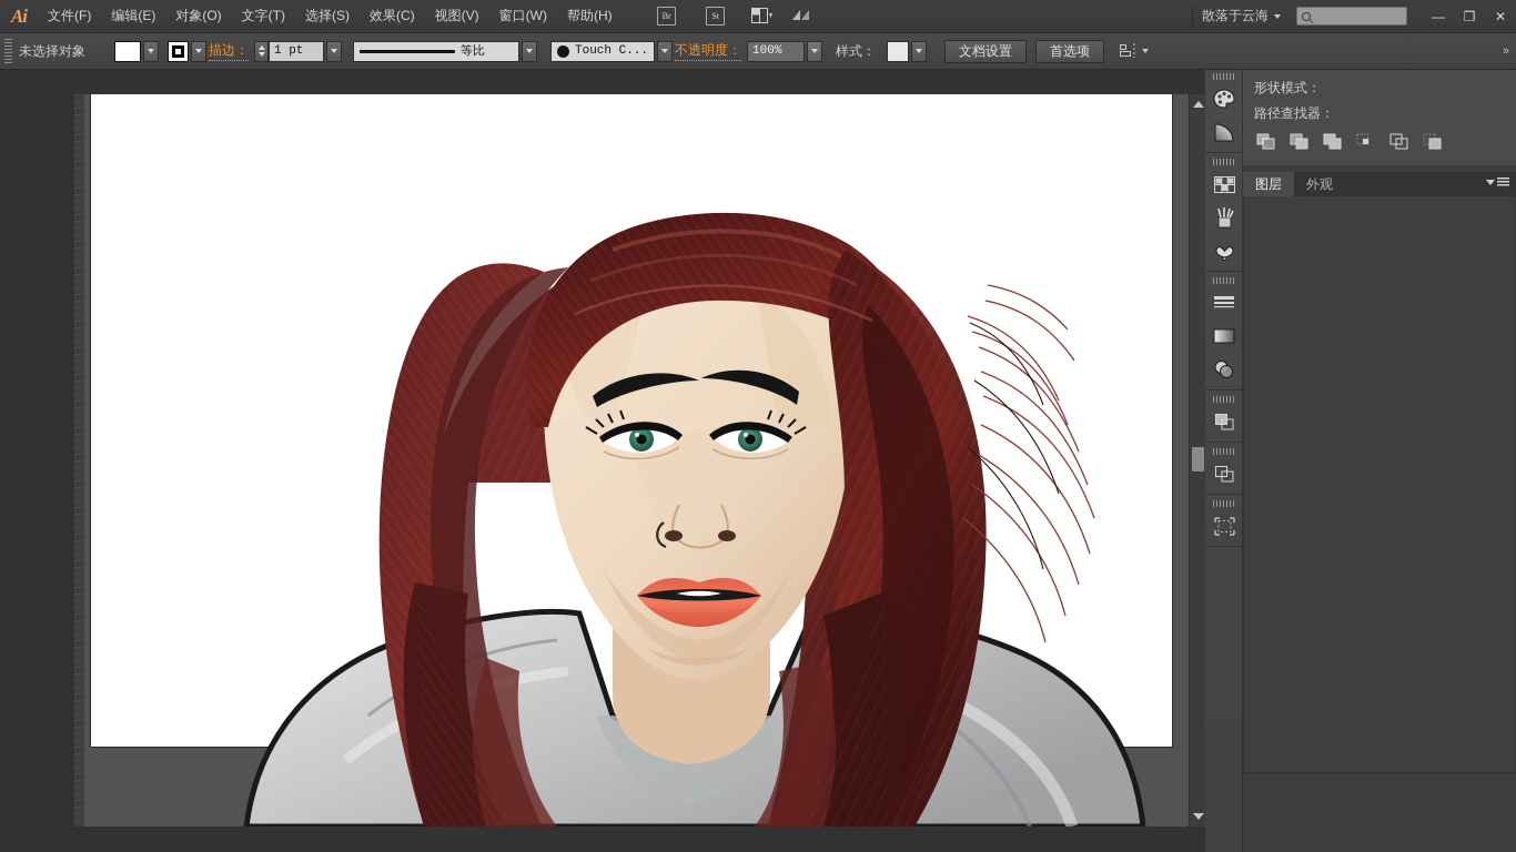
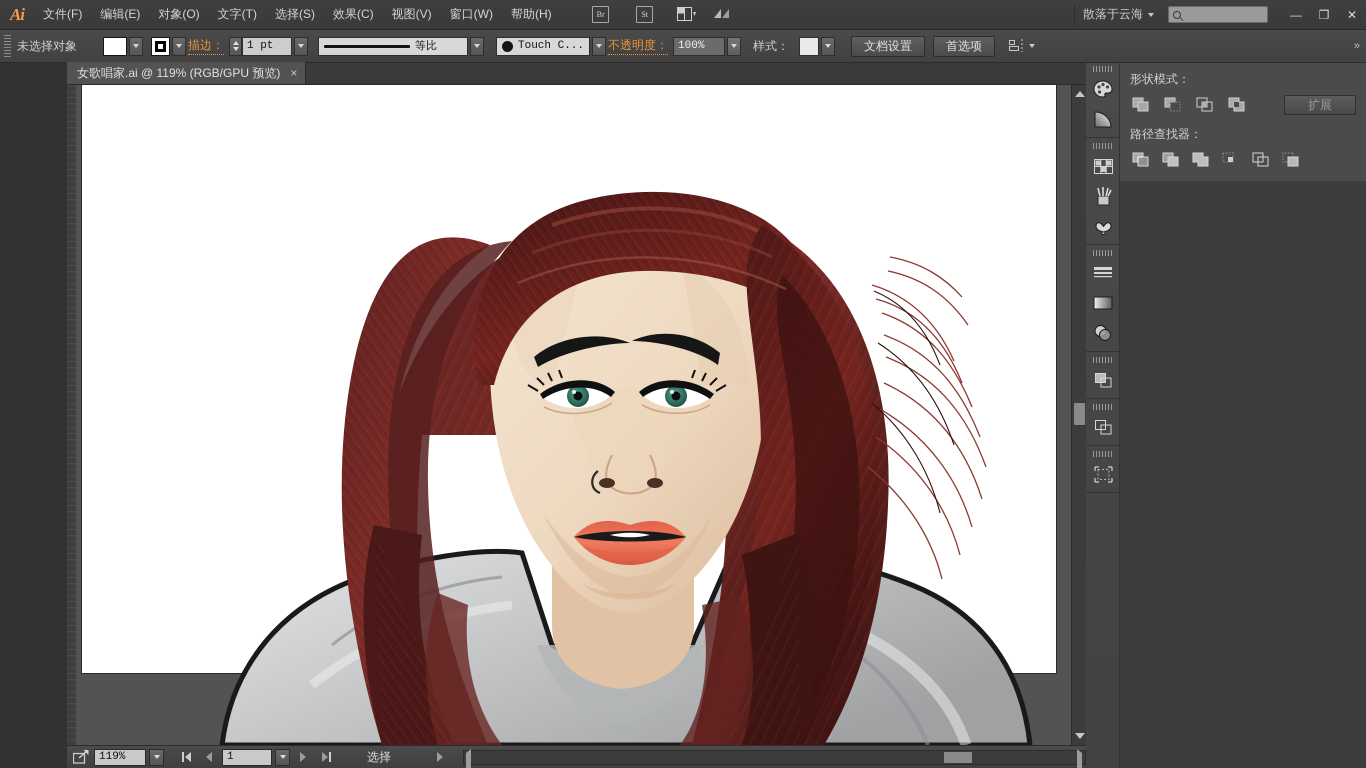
  Ai
  文件(F)
  编辑(E)
  对象(O)
  文字(T)
  选择(S)
  效果(C)
  视图(V)
  窗口(W)
  帮助(H)
  Br
  St
  散落于云海
  —
  ❐
  ✕
  未选择对象
  描边：
  1 pt
  等比
  Touch C...
  不透明度：
  100%
  样式：
  文档设置
  首选项
  »
+ 女歌唱家.ai @ 119% (RGB/GPU 预览)
+ ×
+ 119%
+ 1
+ 选择
  形状模式：
+ 扩展
  路径查找器：
- 图层
- 外观
